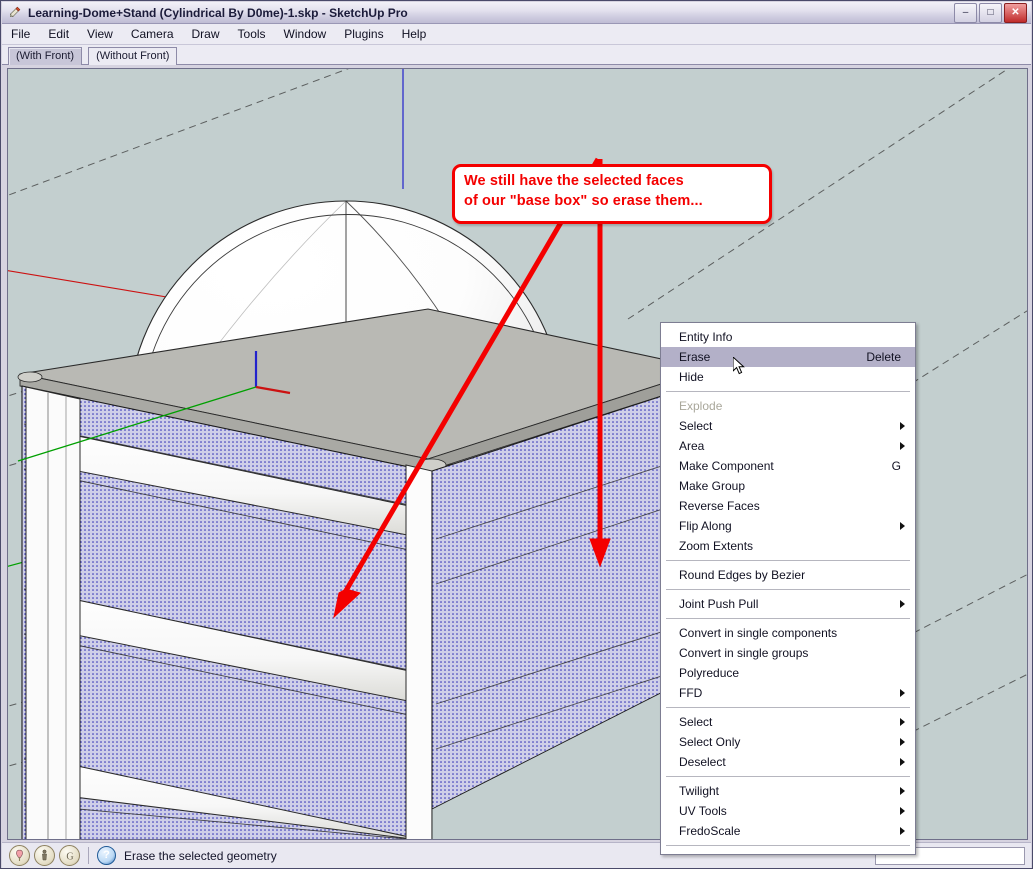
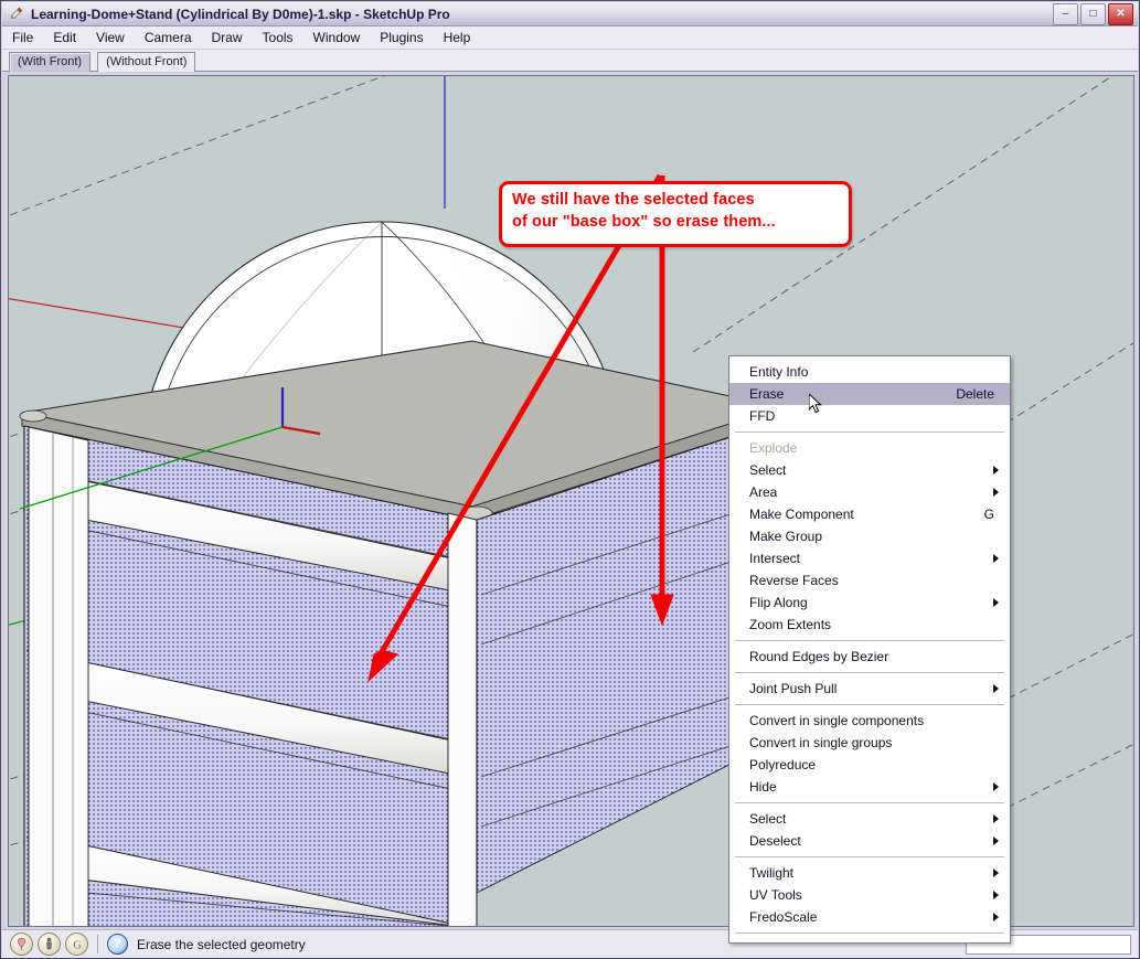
  Learning-Dome+Stand (Cylindrical By D0me)-1.skp - SketchUp Pro
  –
  □
  ✕
  File
  Edit
  View
  Camera
  Draw
  Tools
  Window
  Plugins
  Help
  (With Front)
  (Without Front)
  We still have the selected faces
  of our "base box" so erase them...
  Entity Info
  Erase
  Delete
- Hide
+ FFD
  Explode
  Select
  Area
  Make Component
  G
  Make Group
+ Intersect
  Reverse Faces
  Flip Along
  Zoom Extents
  Round Edges by Bezier
  Joint Push Pull
  Convert in single components
  Convert in single groups
  Polyreduce
- FFD
+ Hide
  Select
- Select Only
  Deselect
  Twilight
  UV Tools
  FredoScale
  G
  ?
  Erase the selected geometry
